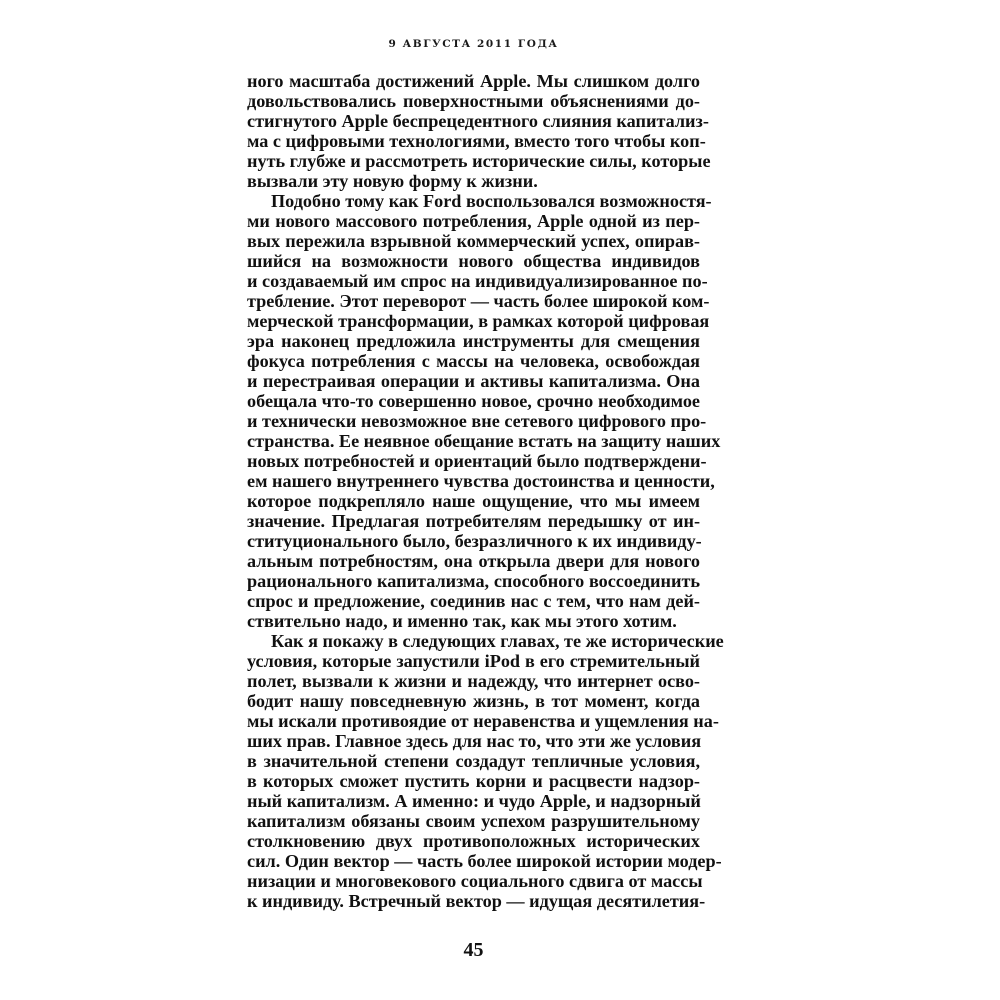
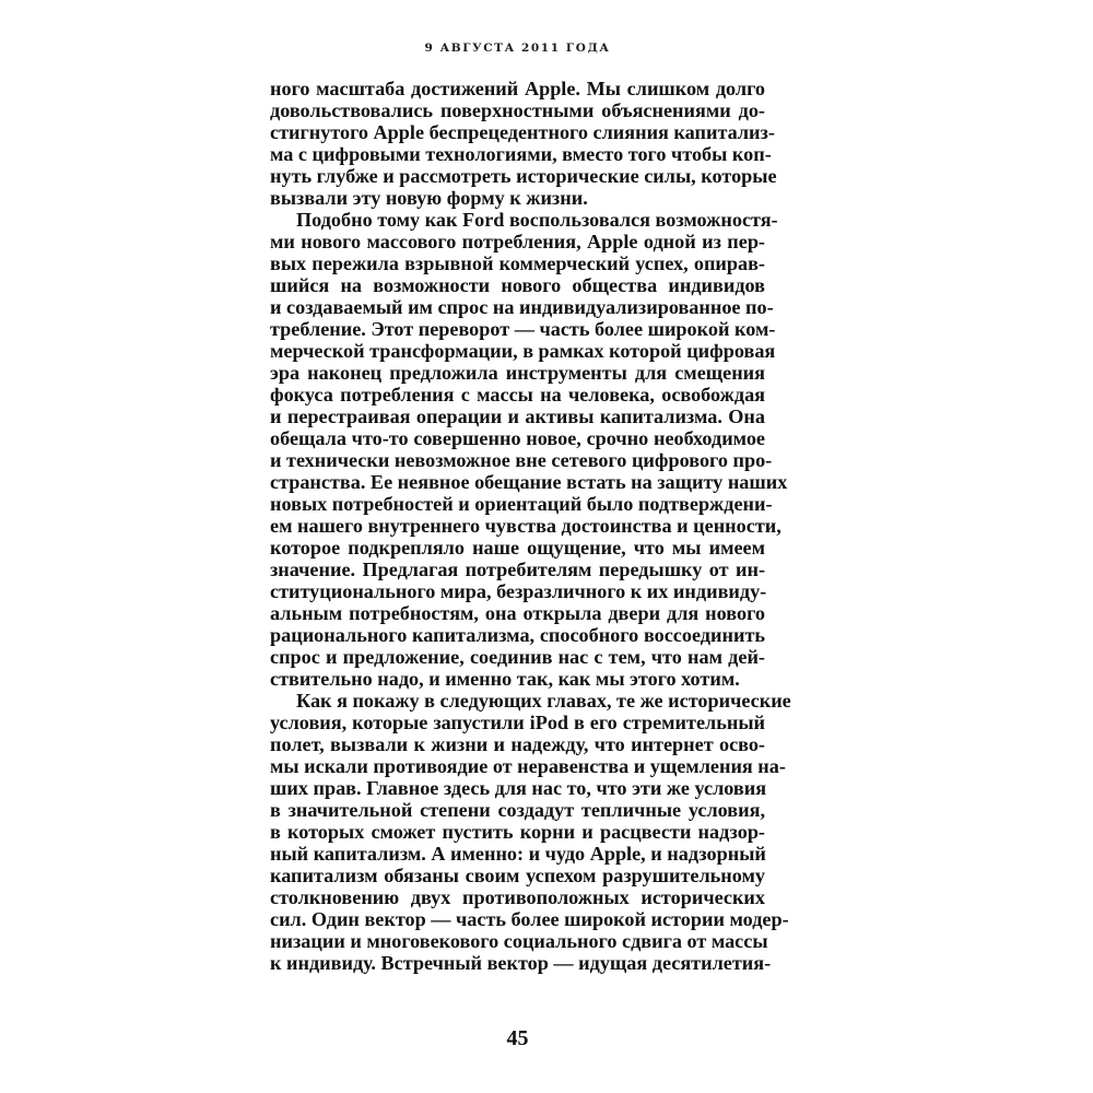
  9 АВГУСТА 2011 ГОДА
  ного масштаба достижений Apple. Мы слишком долго
  довольствовались поверхностными объяснениями до-
  стигнутого Apple беспрецедентного слияния капитализ-
  ма с цифровыми технологиями, вместо того чтобы коп-
  нуть глубже и рассмотреть исторические силы, которые
  вызвали эту новую форму к жизни.
  Подобно тому как Ford воспользовался возможностя-
  ми нового массового потребления, Apple одной из пер-
  вых пережила взрывной коммерческий успех, опирав-
  шийся на возможности нового общества индивидов
  и создаваемый им спрос на индивидуализированное по-
  требление. Этот переворот — часть более широкой ком-
  мерческой трансформации, в рамках которой цифровая
  эра наконец предложила инструменты для смещения
  фокуса потребления с массы на человека, освобождая
  и перестраивая операции и активы капитализма. Она
  обещала что-то совершенно новое, срочно необходимое
  и технически невозможное вне сетевого цифрового про-
  странства. Ее неявное обещание встать на защиту наших
  новых потребностей и ориентаций было подтверждени-
  ем нашего внутреннего чувства достоинства и ценности,
  которое подкрепляло наше ощущение, что мы имеем
  значение. Предлагая потребителям передышку от ин-
- ституционального было, безразличного к их индивиду-
+ ституционального мира, безразличного к их индивиду-
  альным потребностям, она открыла двери для нового
  рационального капитализма, способного воссоединить
  спрос и предложение, соединив нас с тем, что нам дей-
  ствительно надо, и именно так, как мы этого хотим.
  Как я покажу в следующих главах, те же исторические
  условия, которые запустили iPod в его стремительный
  полет, вызвали к жизни и надежду, что интернет осво-
- бодит нашу повседневную жизнь, в тот момент, когда
  мы искали противоядие от неравенства и ущемления на-
  ших прав. Главное здесь для нас то, что эти же условия
  в значительной степени создадут тепличные условия,
  в которых сможет пустить корни и расцвести надзор-
  ный капитализм. А именно: и чудо Apple, и надзорный
  капитализм обязаны своим успехом разрушительному
  столкновению двух противоположных исторических
  сил. Один вектор — часть более широкой истории модер-
  низации и многовекового социального сдвига от массы
  к индивиду. Встречный вектор — идущая десятилетия-
  45
